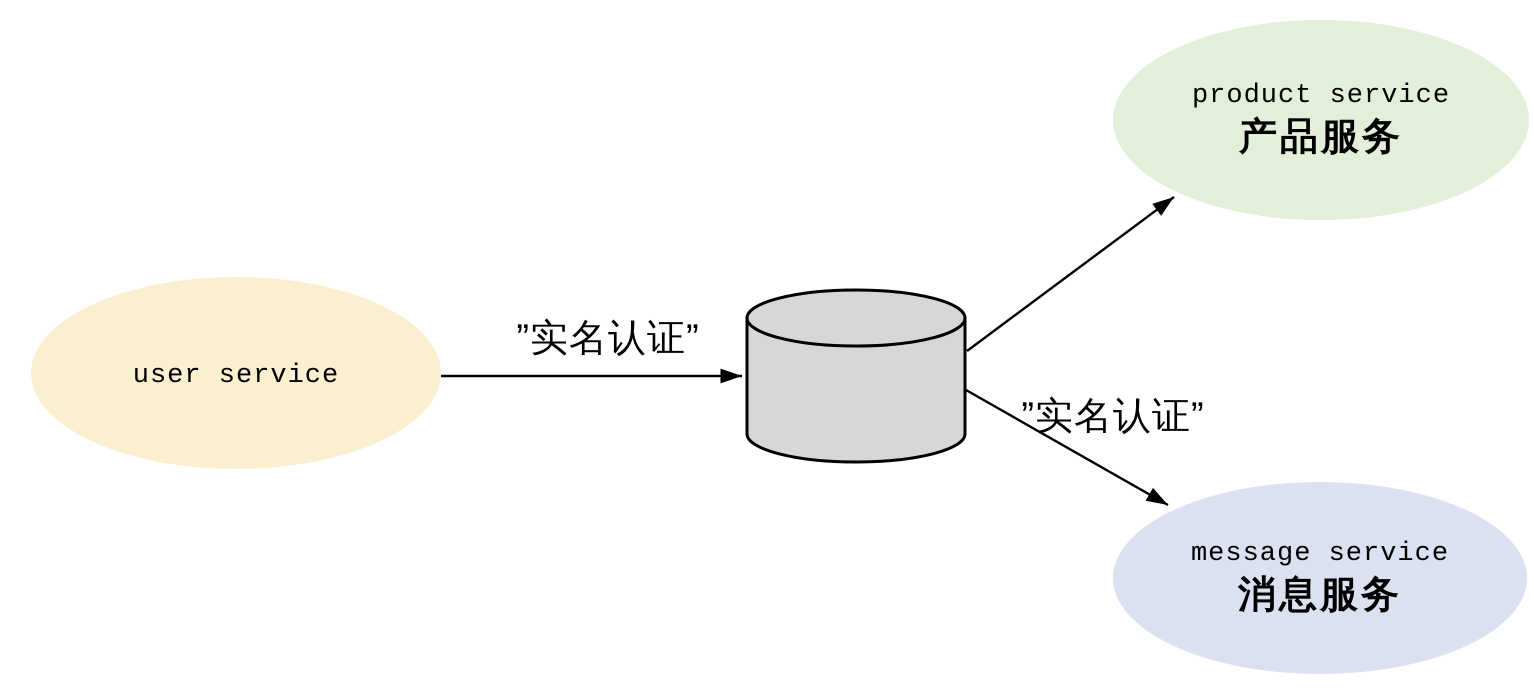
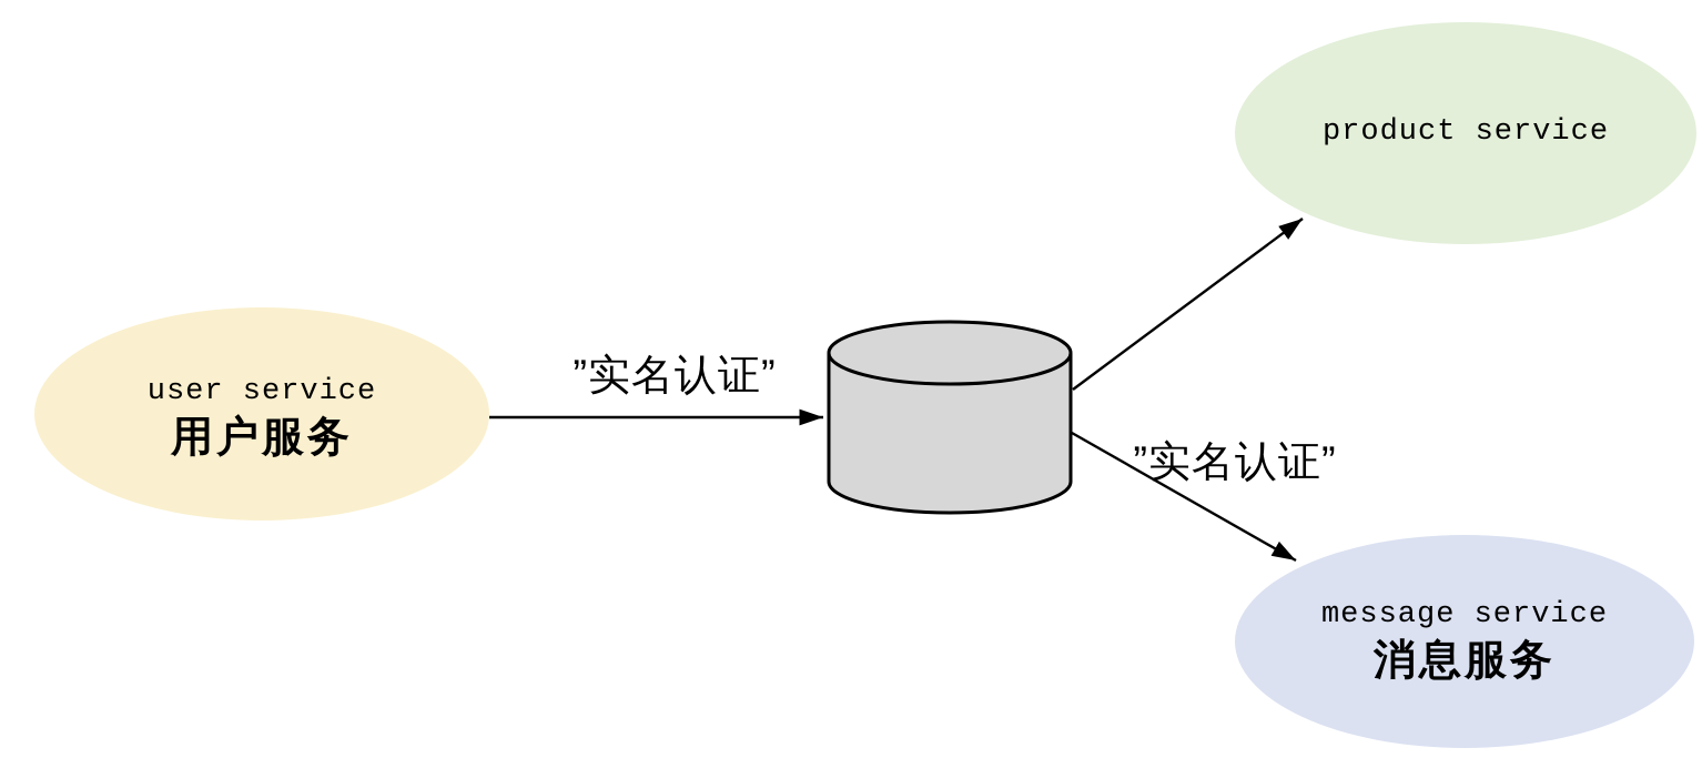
  user service
+ 用户服务
  product service
- 产品服务
  message service
  消息服务
  ”实名认证”
  ”实名认证”
